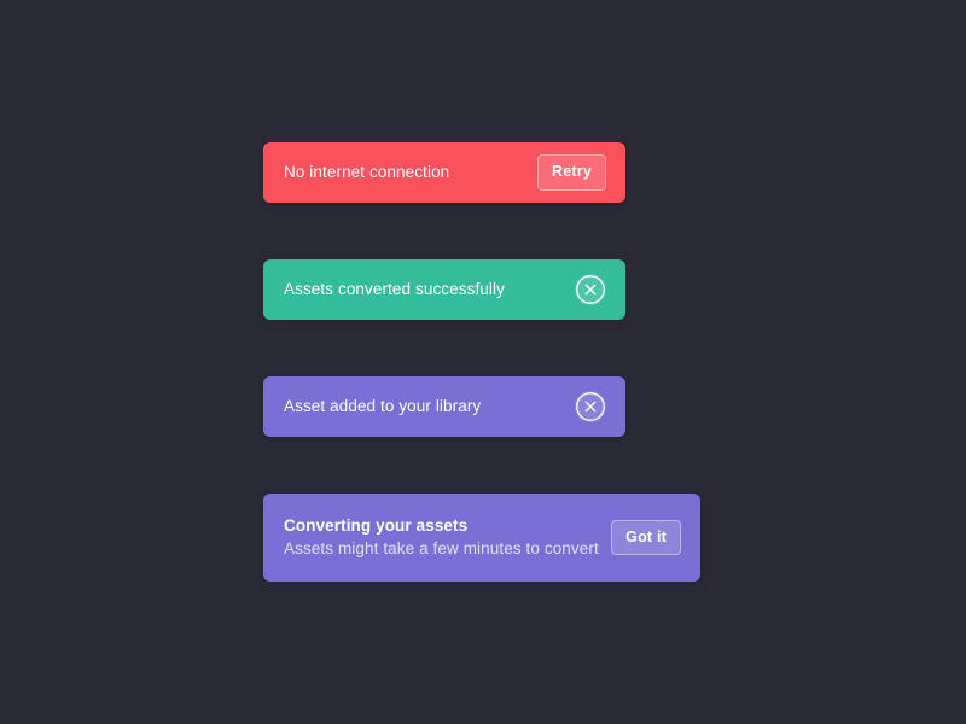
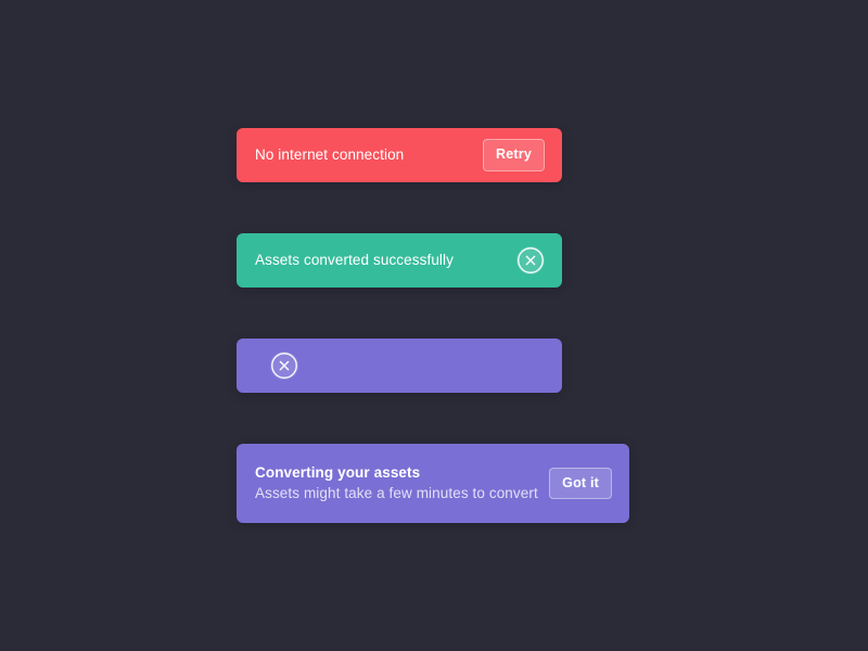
  No internet connection
  Retry
  Assets converted successfully
- Asset added to your library
  Converting your assets
  Assets might take a few minutes to convert
  Got it
